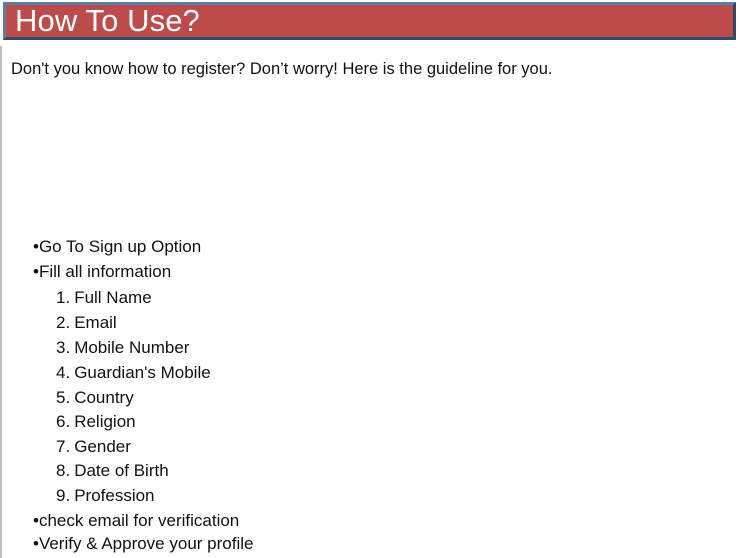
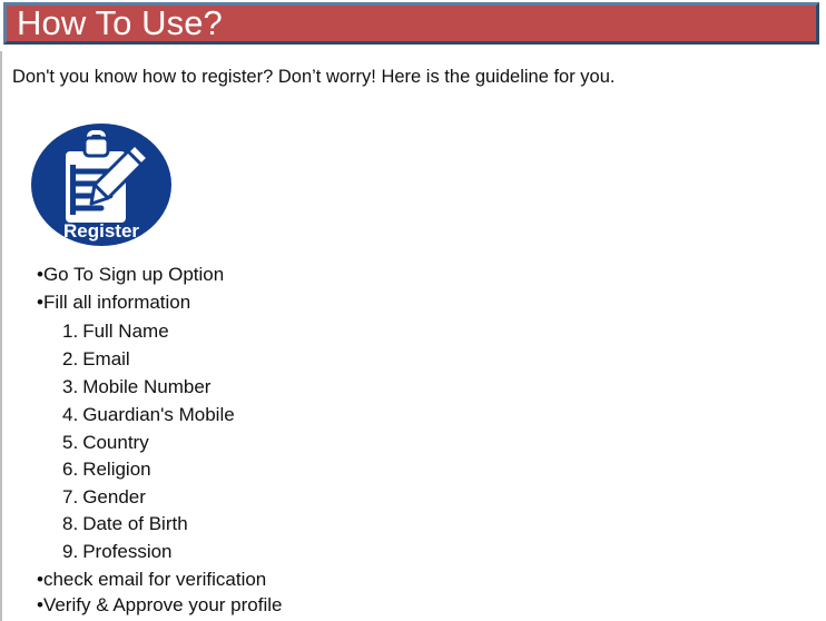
  How To Use?
  Don't you know how to register? Don’t worry! Here is the guideline for you.
+ Register
  •Go To Sign up Option
  •Fill all information
  1. Full Name
  2. Email
  3. Mobile Number
  4. Guardian's Mobile
  5. Country
  6. Religion
  7. Gender
  8. Date of Birth
  9. Profession
  •check email for verification
  •Verify & Approve your profile
